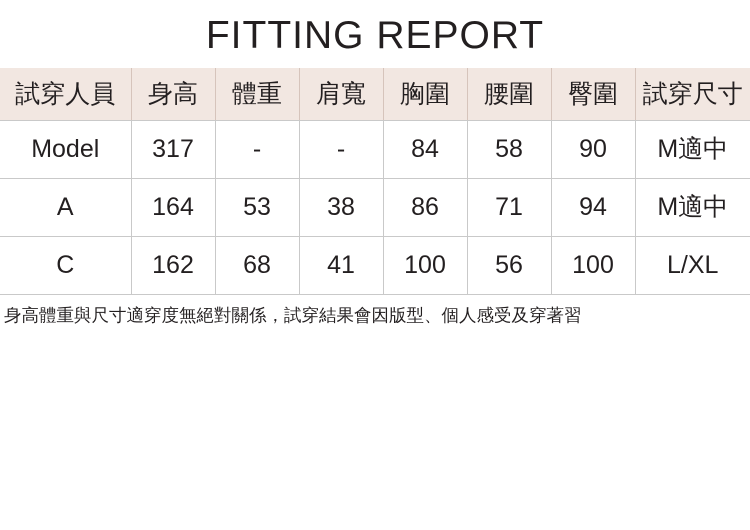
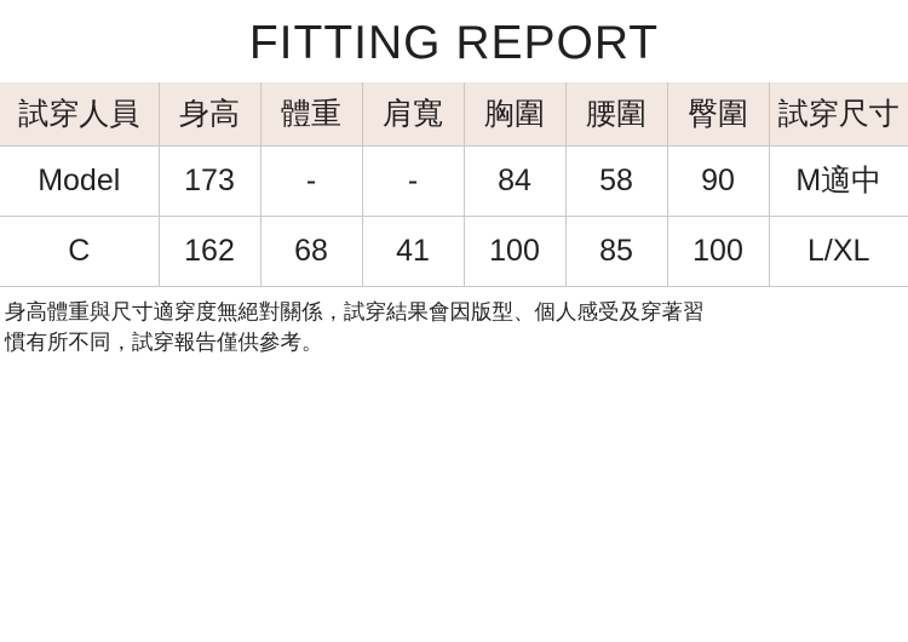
  FITTING REPORT
  試穿人員	身高	體重	肩寬	胸圍	腰圍	臀圍	試穿尺寸
- Model	317	-	-	84	58	90	M適中
+ Model	173	-	-	84	58	90	M適中
- A	164	53	38	86	71	94	M適中
- C	162	68	41	100	56	100	L/XL
+ C	162	68	41	100	85	100	L/XL
  身高體重與尺寸適穿度無絕對關係，試穿結果會因版型、個人感受及穿著習
+ 慣有所不同，試穿報告僅供參考。
